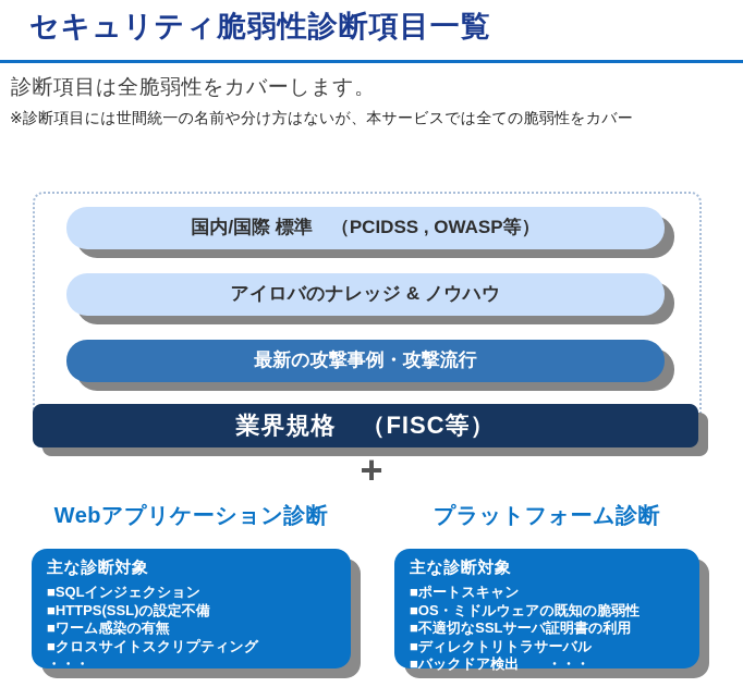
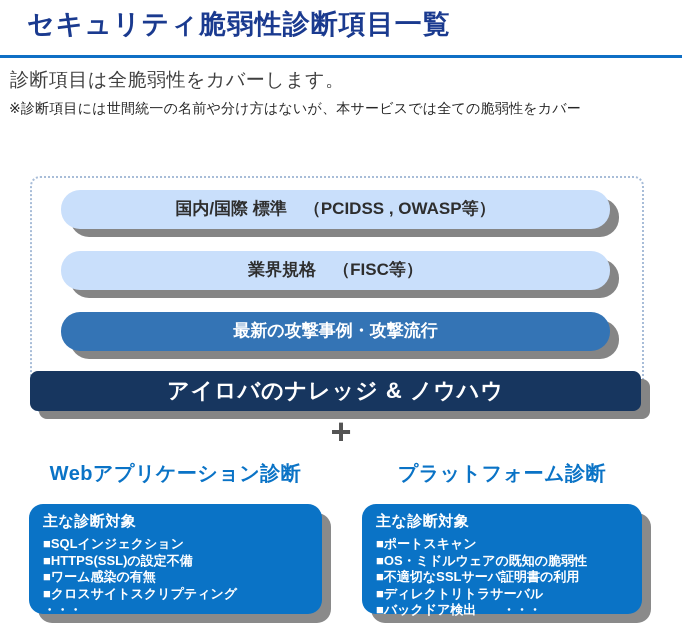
  セキュリティ脆弱性診断項目一覧
  診断項目は全脆弱性をカバーします。
  ※診断項目には世間統一の名前や分け方はないが、本サービスでは全ての脆弱性をカバー
  国内/国際 標準 （PCIDSS , OWASP等）
- アイロバのナレッジ & ノウハウ
+ 業界規格 （FISC等）
  最新の攻撃事例・攻撃流行
- 業界規格 （FISC等）
+ アイロバのナレッジ & ノウハウ
  +
  Webアプリケーション診断
  プラットフォーム診断
  主な診断対象
  ■SQLインジェクション
  ■HTTPS(SSL)の設定不備
  ■ワーム感染の有無
  ■クロスサイトスクリプティング
  ・・・
  主な診断対象
  ■ポートスキャン
  ■OS・ミドルウェアの既知の脆弱性
  ■不適切なSSLサーバ証明書の利用
  ■ディレクトリトラサーバル
  ■バックドア検出 ・・・
